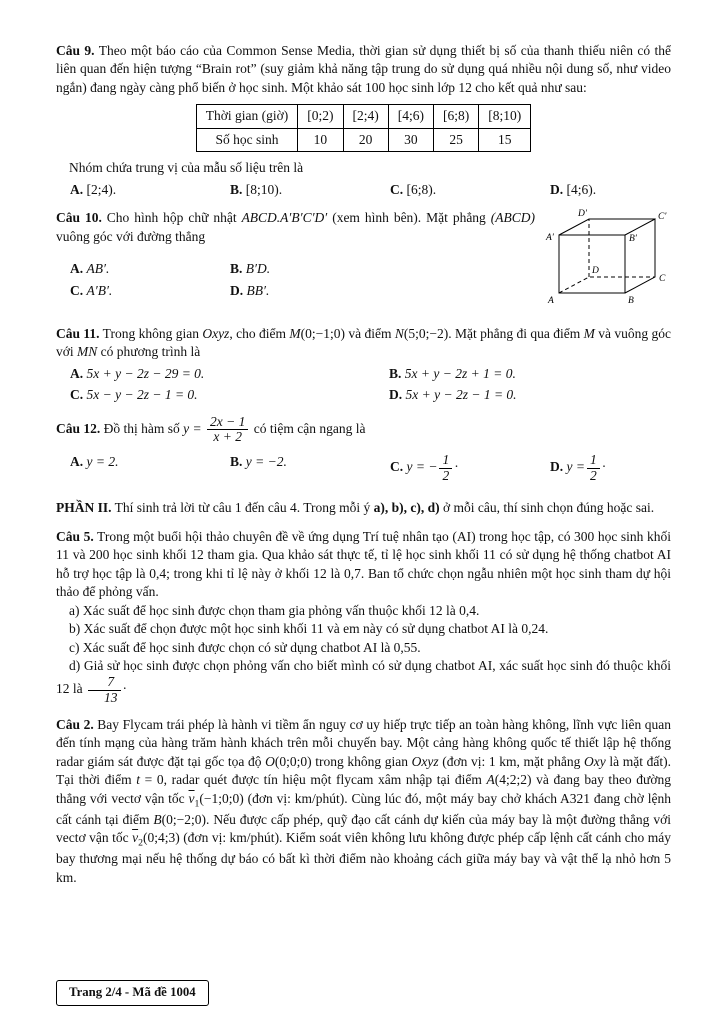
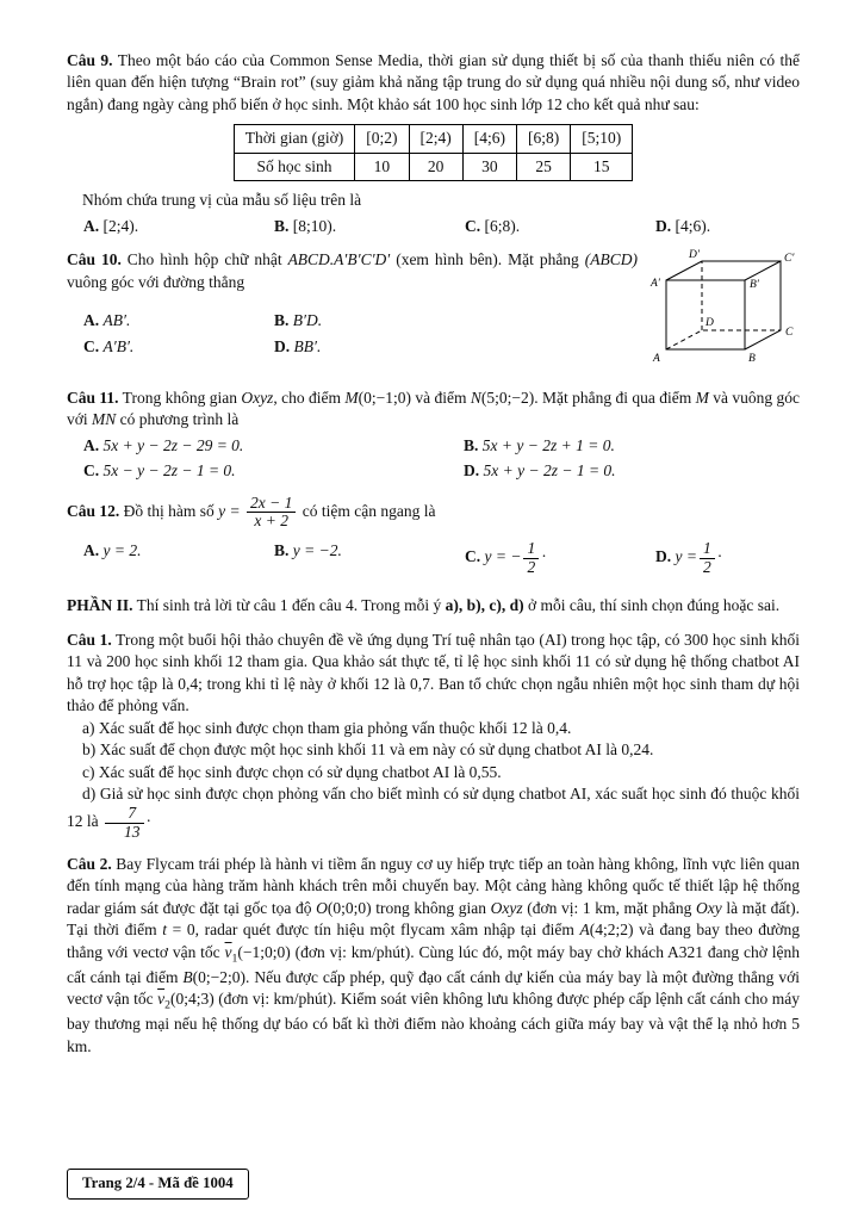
  Câu 9. Theo một báo cáo của Common Sense Media, thời gian sử dụng thiết bị số của thanh thiếu niên có thể liên quan đến hiện tượng “Brain rot” (suy giảm khả năng tập trung do sử dụng quá nhiều nội dung số, như video ngắn) đang ngày càng phổ biến ở học sinh. Một khảo sát 100 học sinh lớp 12 cho kết quả như sau:
- Thời gian (giờ)	[0;2)	[2;4)	[4;6)	[6;8)	[8;10)
+ Thời gian (giờ)	[0;2)	[2;4)	[4;6)	[6;8)	[5;10)
  Số học sinh	10	20	30	25	15
  Nhóm chứa trung vị của mẫu số liệu trên là
  A. [2;4).
  B. [8;10).
  C. [6;8).
  D. [4;6).
  A′
  B′
  C′
  D′
  A
  B
  C
  D
  Câu 10. Cho hình hộp chữ nhật ABCD.A′B′C′D′ (xem hình bên). Mặt phẳng (ABCD) vuông góc với đường thẳng
  A. AB′.
  B. B′D.
  C. A′B′.
  D. BB′.
  Câu 11. Trong không gian Oxyz, cho điểm M(0;−1;0) và điểm N(5;0;−2). Mặt phẳng đi qua điểm M và vuông góc với MN có phương trình là
  A. 5x + y − 2z − 29 = 0.
  B. 5x + y − 2z + 1 = 0.
  C. 5x − y − 2z − 1 = 0.
  D. 5x + y − 2z − 1 = 0.
  Câu 12. Đồ thị hàm số y =
  2x − 1
  x + 2
  có tiệm cận ngang là
  A. y = 2.
  B. y = −2.
  C. y = −
  1
  2
  ·
  D. y =
  1
  2
  ·
  PHẦN II. Thí sinh trả lời từ câu 1 đến câu 4. Trong mỗi ý a), b), c), d) ở mỗi câu, thí sinh chọn đúng hoặc sai.
- Câu 5. Trong một buổi hội thảo chuyên đề về ứng dụng Trí tuệ nhân tạo (AI) trong học tập, có 300 học sinh khối 11 và 200 học sinh khối 12 tham gia. Qua khảo sát thực tế, tỉ lệ học sinh khối 11 có sử dụng hệ thống chatbot AI hỗ trợ học tập là 0,4; trong khi tỉ lệ này ở khối 12 là 0,7. Ban tổ chức chọn ngẫu nhiên một học sinh tham dự hội thảo để phỏng vấn.
+ Câu 1. Trong một buổi hội thảo chuyên đề về ứng dụng Trí tuệ nhân tạo (AI) trong học tập, có 300 học sinh khối 11 và 200 học sinh khối 12 tham gia. Qua khảo sát thực tế, tỉ lệ học sinh khối 11 có sử dụng hệ thống chatbot AI hỗ trợ học tập là 0,4; trong khi tỉ lệ này ở khối 12 là 0,7. Ban tổ chức chọn ngẫu nhiên một học sinh tham dự hội thảo để phỏng vấn.
  a) Xác suất để học sinh được chọn tham gia phỏng vấn thuộc khối 12 là 0,4.
  b) Xác suất để chọn được một học sinh khối 11 và em này có sử dụng chatbot AI là 0,24.
  c) Xác suất để học sinh được chọn có sử dụng chatbot AI là 0,55.
  d) Giả sử học sinh được chọn phỏng vấn cho biết mình có sử dụng chatbot AI, xác suất học sinh đó thuộc khối 12 là
  7
  13
  ·
  Câu 2. Bay Flycam trái phép là hành vi tiềm ẩn nguy cơ uy hiếp trực tiếp an toàn hàng không, lĩnh vực liên quan đến tính mạng của hàng trăm hành khách trên mỗi chuyến bay. Một cảng hàng không quốc tế thiết lập hệ thống radar giám sát được đặt tại gốc tọa độ O(0;0;0) trong không gian Oxyz (đơn vị: 1 km, mặt phẳng Oxy là mặt đất). Tại thời điểm t = 0, radar quét được tín hiệu một flycam xâm nhập tại điểm A(4;2;2) và đang bay theo đường thẳng với vectơ vận tốc v1(−1;0;0) (đơn vị: km/phút). Cùng lúc đó, một máy bay chở khách A321 đang chờ lệnh cất cánh tại điểm B(0;−2;0). Nếu được cấp phép, quỹ đạo cất cánh dự kiến của máy bay là một đường thẳng với vectơ vận tốc v2(0;4;3) (đơn vị: km/phút). Kiểm soát viên không lưu không được phép cấp lệnh cất cánh cho máy bay thương mại nếu hệ thống dự báo có bất kì thời điểm nào khoảng cách giữa máy bay và vật thể lạ nhỏ hơn 5 km.
  Trang 2/4 - Mã đề 1004
